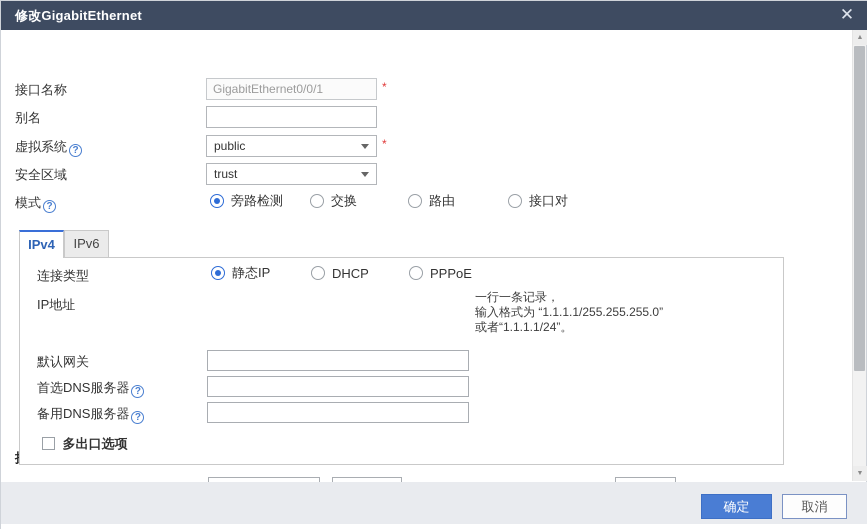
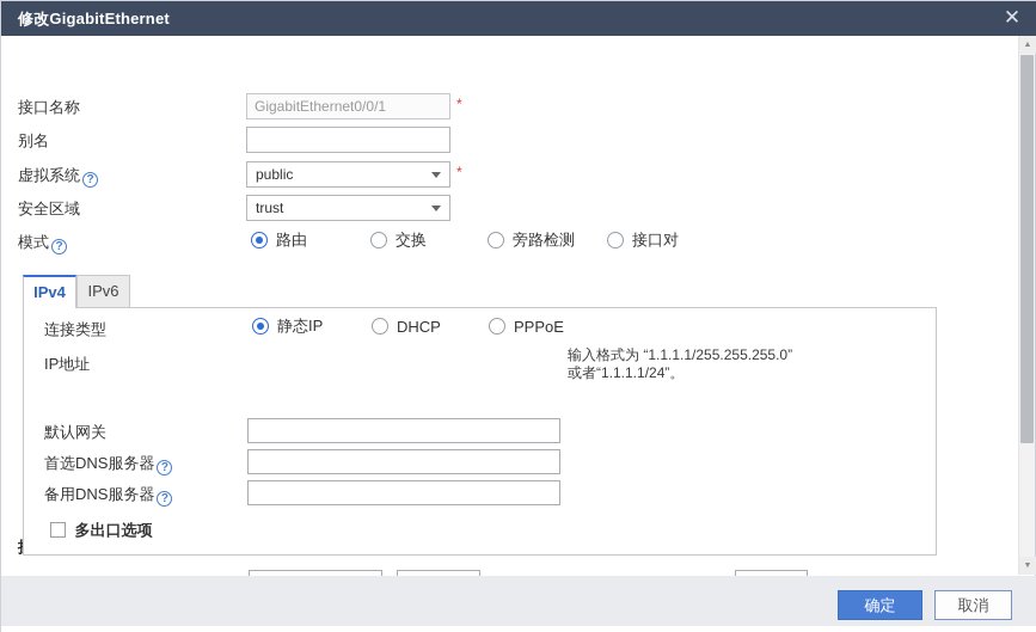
  修改GigabitEthernet
  ✕
  接口名称
  GigabitEthernet0/0/1
  *
  别名
  虚拟系统 ?
  public
  *
  安全区域
  trust
  模式 ?
- 旁路检测
+ 路由
  交换
- 路由
+ 旁路检测
  接口对
  IPv4
  IPv6
  连接类型
  静态IP
  DHCP
  PPPoE
  IP地址
- 一行一条记录，
  输入格式为 “1.1.1.1/255.255.255.0”
  或者“1.1.1.1/24”。
  默认网关
  首选DNS服务器 ?
  备用DNS服务器 ?
  多出口选项
  确定
  取消
